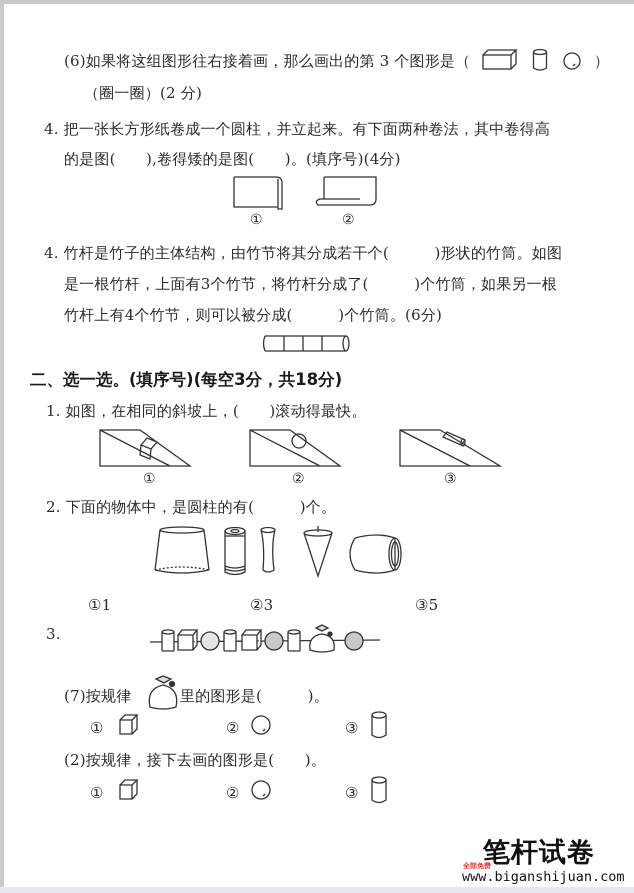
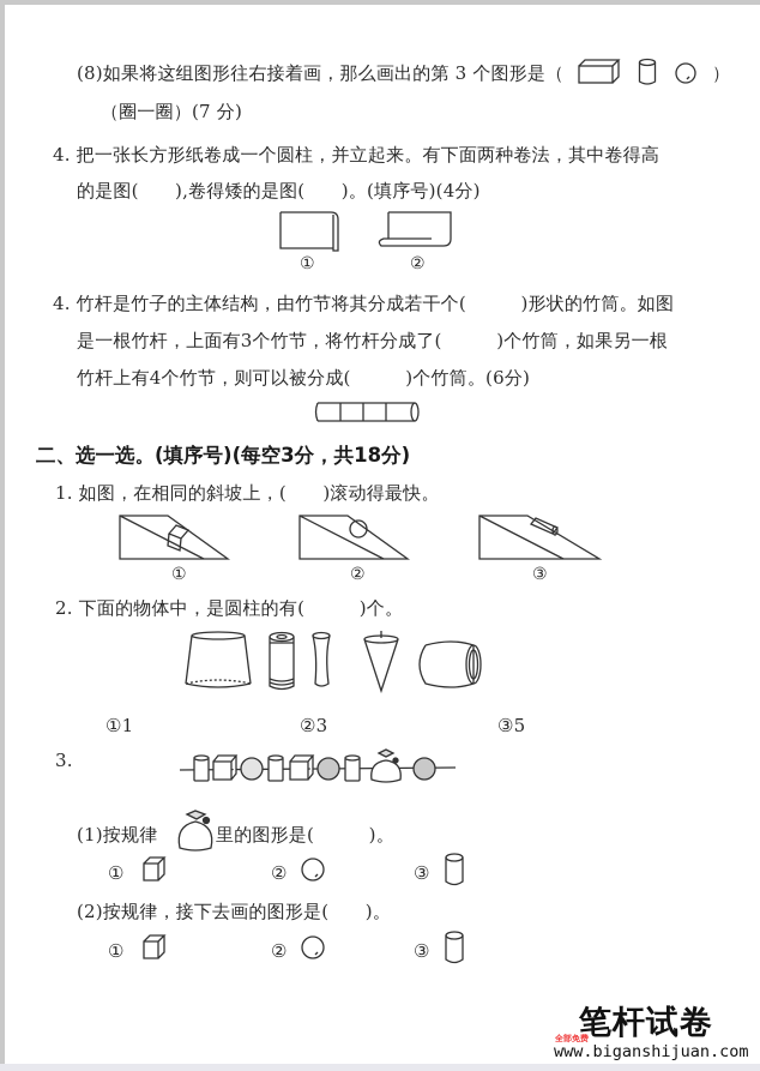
- (6)如果将这组图形往右接着画，那么画出的第 3 个图形是（
+ (8)如果将这组图形往右接着画，那么画出的第 3 个图形是（
  ）
- （圈一圈）(2 分)
+ （圈一圈）(7 分)
  4. 把一张长方形纸卷成一个圆柱，并立起来。有下面两种卷法，其中卷得高
  的是图( ),卷得矮的是图( )。(填序号)(4分)
  ①
  ②
  4. 竹杆是竹子的主体结构，由竹节将其分成若干个( )形状的竹筒。如图
  是一根竹杆，上面有3个竹节，将竹杆分成了( )个竹筒，如果另一根
  竹杆上有4个竹节，则可以被分成( )个竹筒。(6分)
  二、选一选。(填序号)(每空3分，共18分)
  1. 如图，在相同的斜坡上，( )滚动得最快。
  ①
  ②
  ③
  2. 下面的物体中，是圆柱的有( )个。
  ①1
  ②3
  ③5
  3.
- (7)按规律
+ (1)按规律
  里的图形是( )。
  ①
  ②
  ③
  (2)按规律，接下去画的图形是( )。
  ①
  ②
  ③
  笔杆试卷
  全部免费
  www.biganshijuan.com
